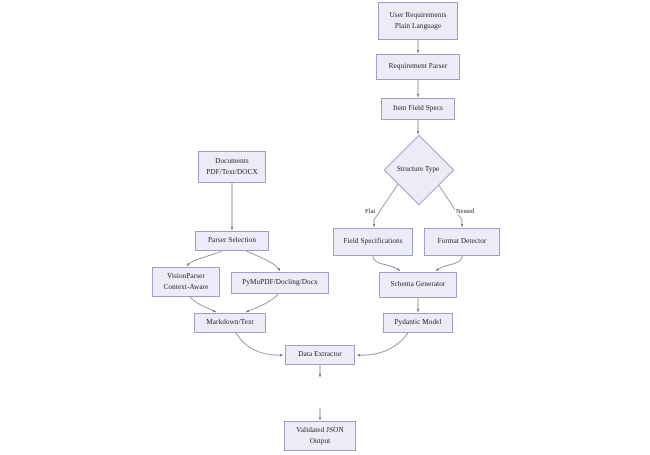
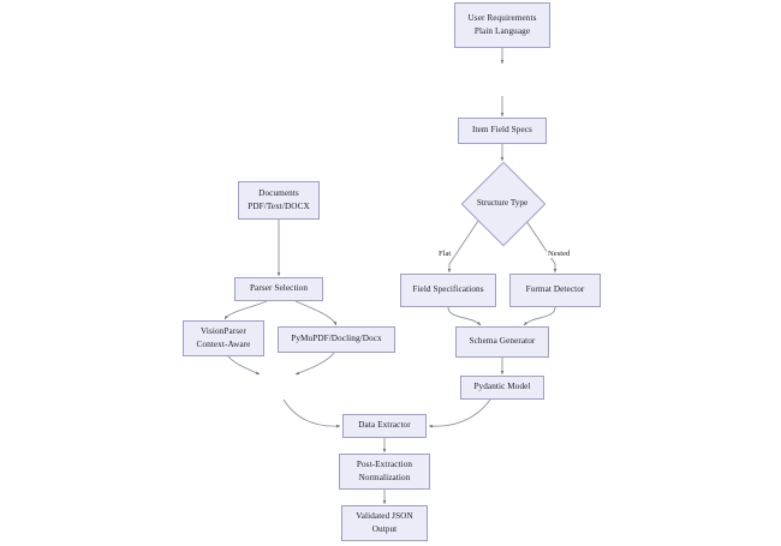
  User Requirements
  Plain Language
- Requirement Parser
  Item Field Specs
  Structure Type
  Field Specifications
  Format Detector
  Schema Generator
  Pydantic Model
  Documents
  PDF/Text/DOCX
  Parser Selection
  VisionParser
  Context-Aware
  PyMuPDF/Docling/Docx
- Markdown/Text
  Data Extractor
+ Post-Extraction
+ Normalization
  Validated JSON
  Output
